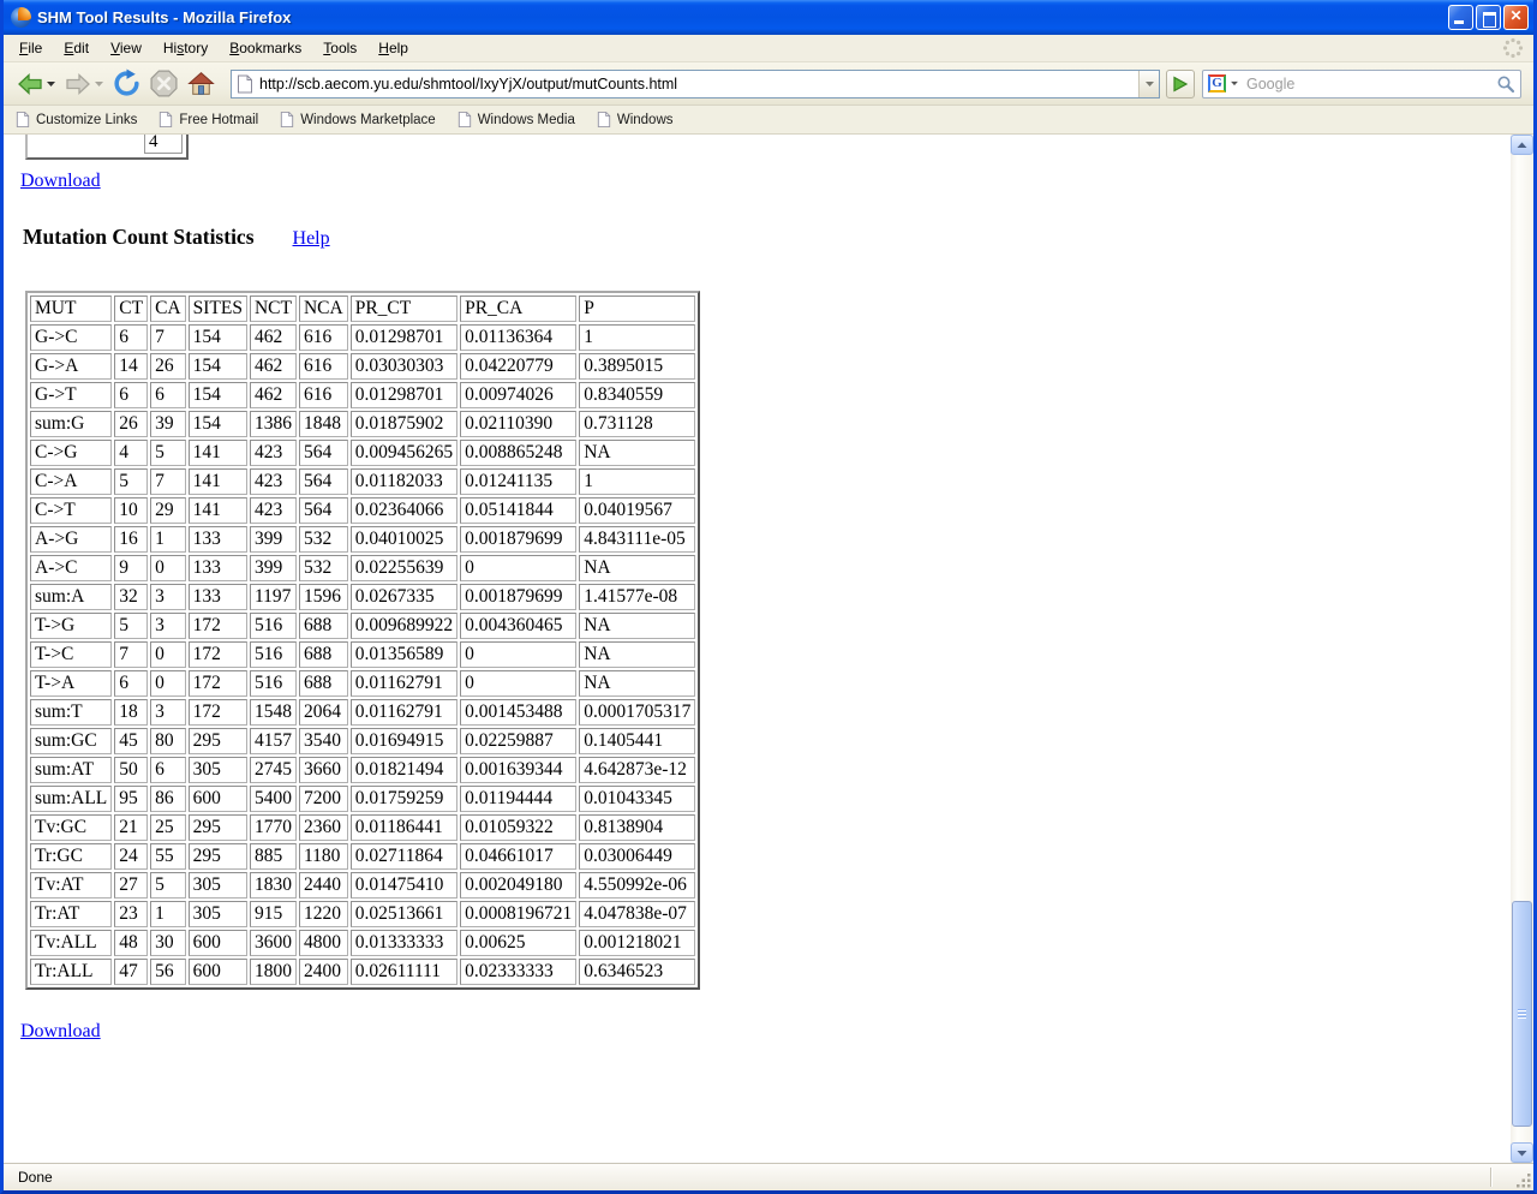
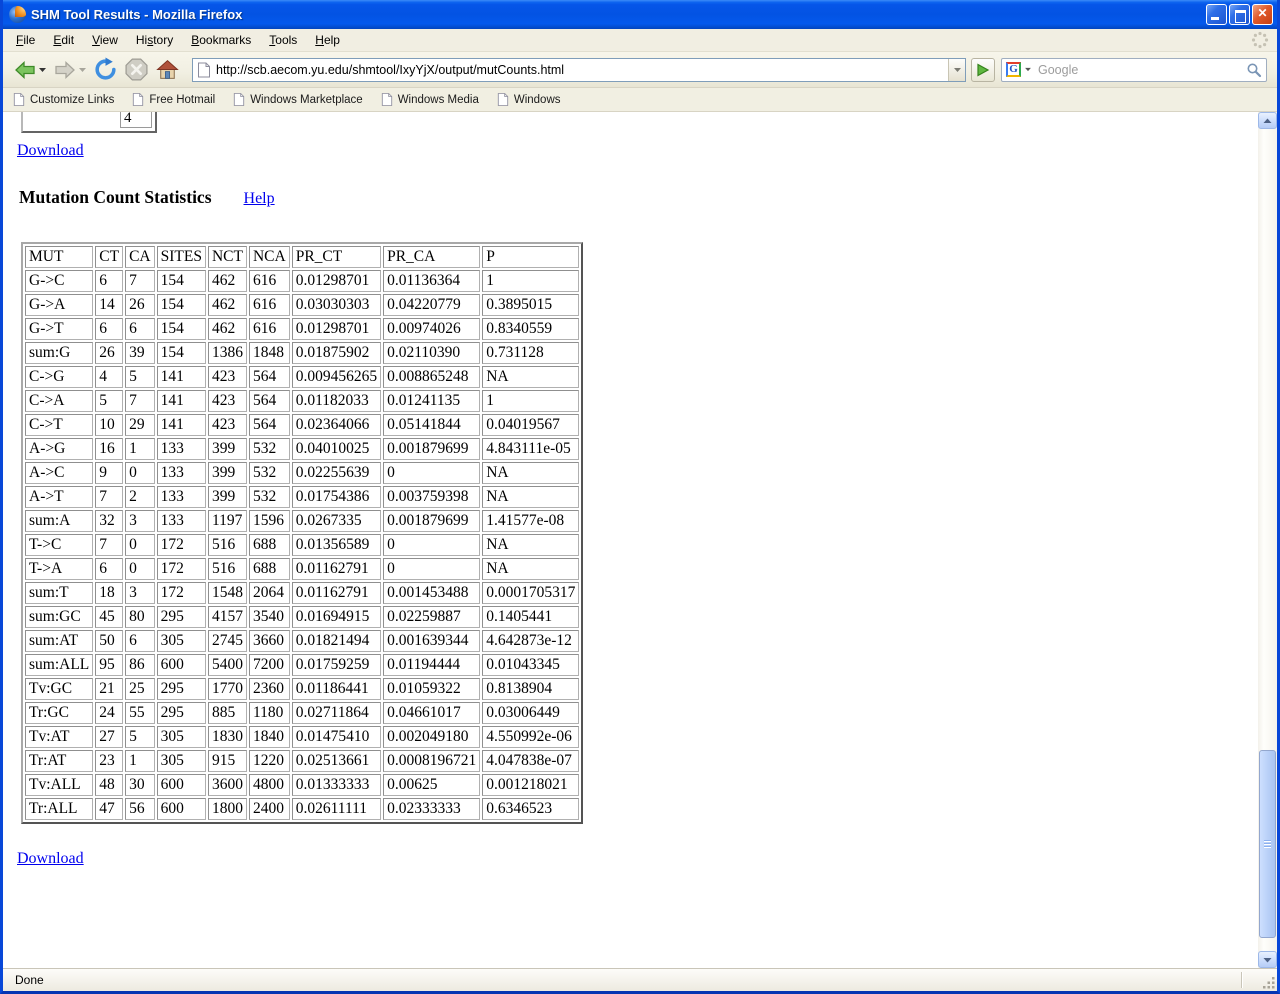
  SHM Tool Results - Mozilla Firefox
  File
  Edit
  View
  History
  Bookmarks
  Tools
  Help
  http://scb.aecom.yu.edu/shmtool/IxyYjX/output/mutCounts.html
  G
  Google
  Customize Links
  Free Hotmail
  Windows Marketplace
  Windows Media
  Windows
  4
  Download
  Mutation Count Statistics
  Help
  MUT	CT	CA	SITES	NCT	NCA	PR_CT	PR_CA	P
  G->C	6	7	154	462	616	0.01298701	0.01136364	1
  G->A	14	26	154	462	616	0.03030303	0.04220779	0.3895015
  G->T	6	6	154	462	616	0.01298701	0.00974026	0.8340559
  sum:G	26	39	154	1386	1848	0.01875902	0.02110390	0.731128
  C->G	4	5	141	423	564	0.009456265	0.008865248	NA
  C->A	5	7	141	423	564	0.01182033	0.01241135	1
  C->T	10	29	141	423	564	0.02364066	0.05141844	0.04019567
  A->G	16	1	133	399	532	0.04010025	0.001879699	4.843111e-05
  A->C	9	0	133	399	532	0.02255639	0	NA
+ A->T	7	2	133	399	532	0.01754386	0.003759398	NA
  sum:A	32	3	133	1197	1596	0.0267335	0.001879699	1.41577e-08
- T->G	5	3	172	516	688	0.009689922	0.004360465	NA
  T->C	7	0	172	516	688	0.01356589	0	NA
  T->A	6	0	172	516	688	0.01162791	0	NA
  sum:T	18	3	172	1548	2064	0.01162791	0.001453488	0.0001705317
  sum:GC	45	80	295	4157	3540	0.01694915	0.02259887	0.1405441
  sum:AT	50	6	305	2745	3660	0.01821494	0.001639344	4.642873e-12
  sum:ALL	95	86	600	5400	7200	0.01759259	0.01194444	0.01043345
  Tv:GC	21	25	295	1770	2360	0.01186441	0.01059322	0.8138904
  Tr:GC	24	55	295	885	1180	0.02711864	0.04661017	0.03006449
- Tv:AT	27	5	305	1830	2440	0.01475410	0.002049180	4.550992e-06
+ Tv:AT	27	5	305	1830	1840	0.01475410	0.002049180	4.550992e-06
  Tr:AT	23	1	305	915	1220	0.02513661	0.0008196721	4.047838e-07
  Tv:ALL	48	30	600	3600	4800	0.01333333	0.00625	0.001218021
  Tr:ALL	47	56	600	1800	2400	0.02611111	0.02333333	0.6346523
  Download
  Done
